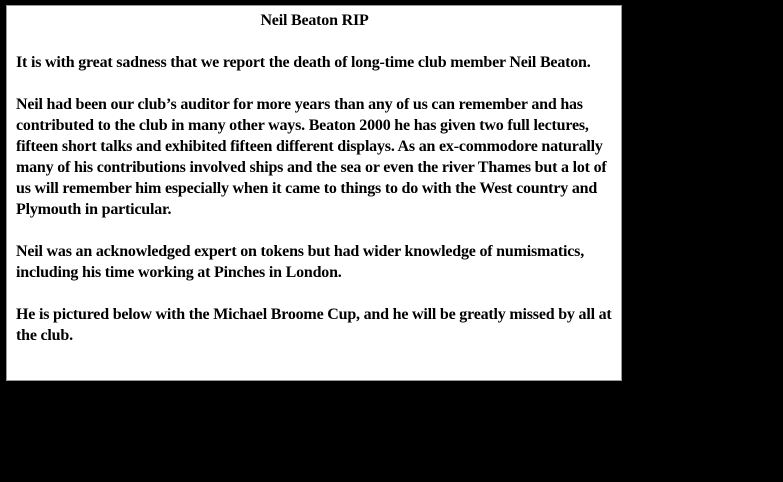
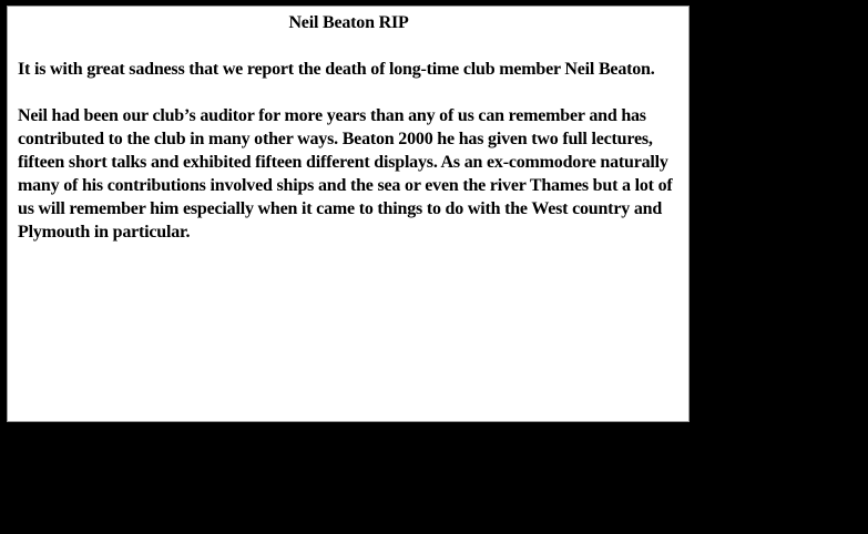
  Neil Beaton RIP
  It is with great sadness that we report the death of long-time club member Neil Beaton.
  Neil had been our club’s auditor for more years than any of us can remember and has contributed to the club in many other ways. Beaton 2000 he has given two full lectures, fifteen short talks and exhibited fifteen different displays. As an ex-commodore naturally many of his contributions involved ships and the sea or even the river Thames but a lot of us will remember him especially when it came to things to do with the West country and Plymouth in particular.
- Neil was an acknowledged expert on tokens but had wider knowledge of numismatics, including his time working at Pinches in London.
- He is pictured below with the Michael Broome Cup, and he will be greatly missed by all at the club.
